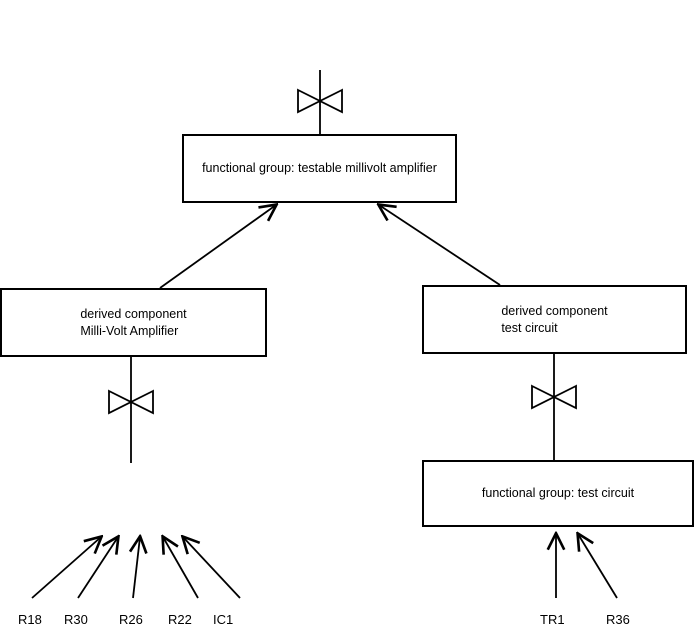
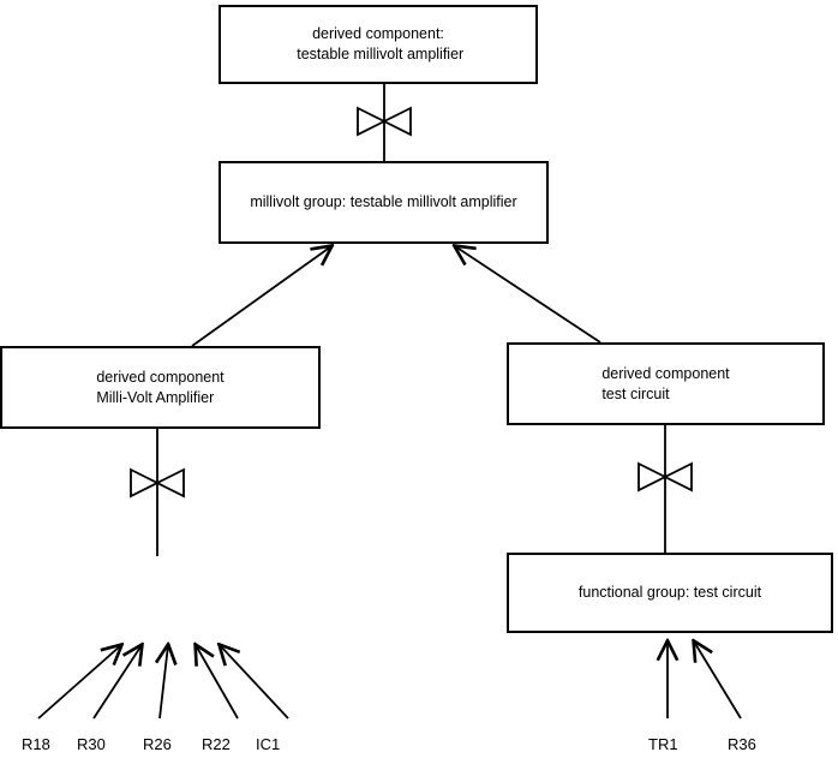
+ derived component:
+ testable millivolt amplifier
- functional group: testable millivolt amplifier
+ millivolt group: testable millivolt amplifier
  derived component
  Milli-Volt Amplifier
  derived component
  test circuit
  functional group: test circuit
  R18
  R30
  R26
  R22
  IC1
  TR1
  R36
